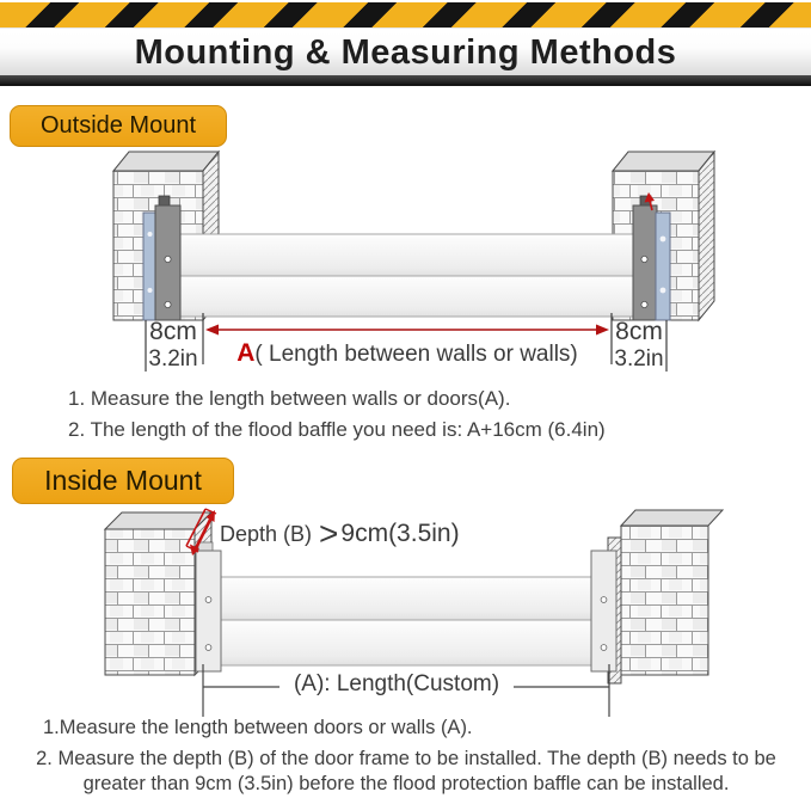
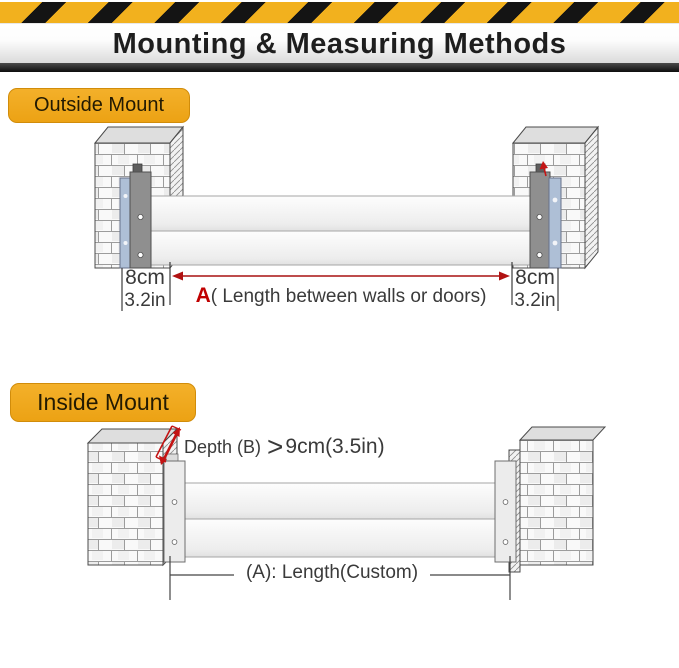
  Mounting & Measuring Methods
  Outside Mount
  8cm
  3.2in
  8cm
  3.2in
- A( Length between walls or walls)
+ A( Length between walls or doors)
- 1. Measure the length between walls or doors(A).
- 2. The length of the flood baffle you need is: A+16cm (6.4in)
  Inside Mount
  Depth (B)
  >
  9cm(3.5in)
  (A): Length(Custom)
- 1.Measure the length between doors or walls (A).
- 2. Measure the depth (B) of the door frame to be installed. The depth (B) needs to be greater than 9cm (3.5in) before the flood protection baffle can be installed.
